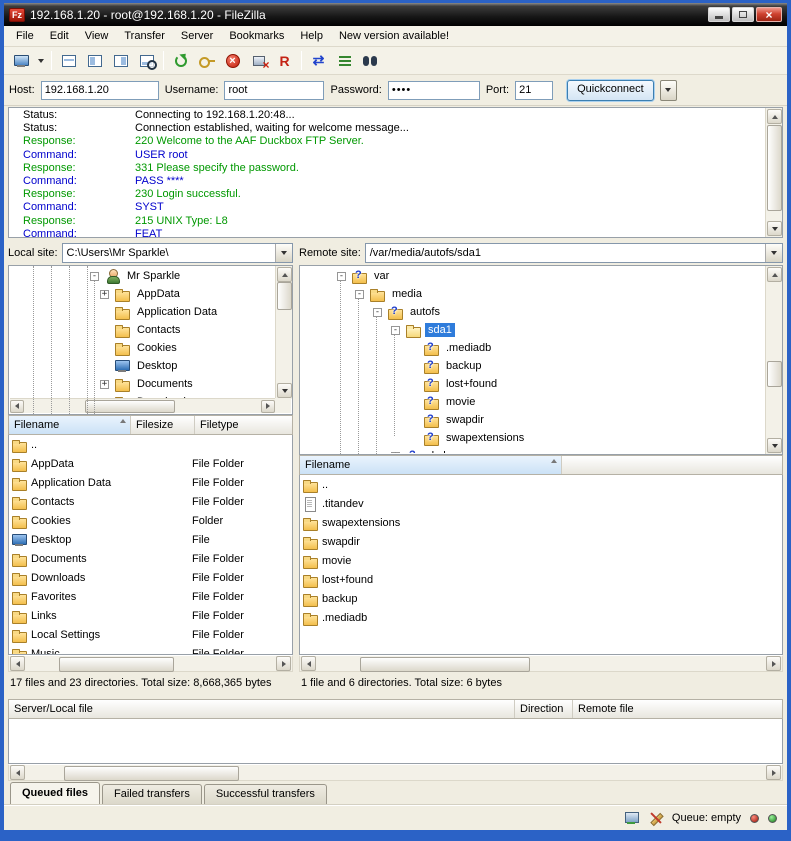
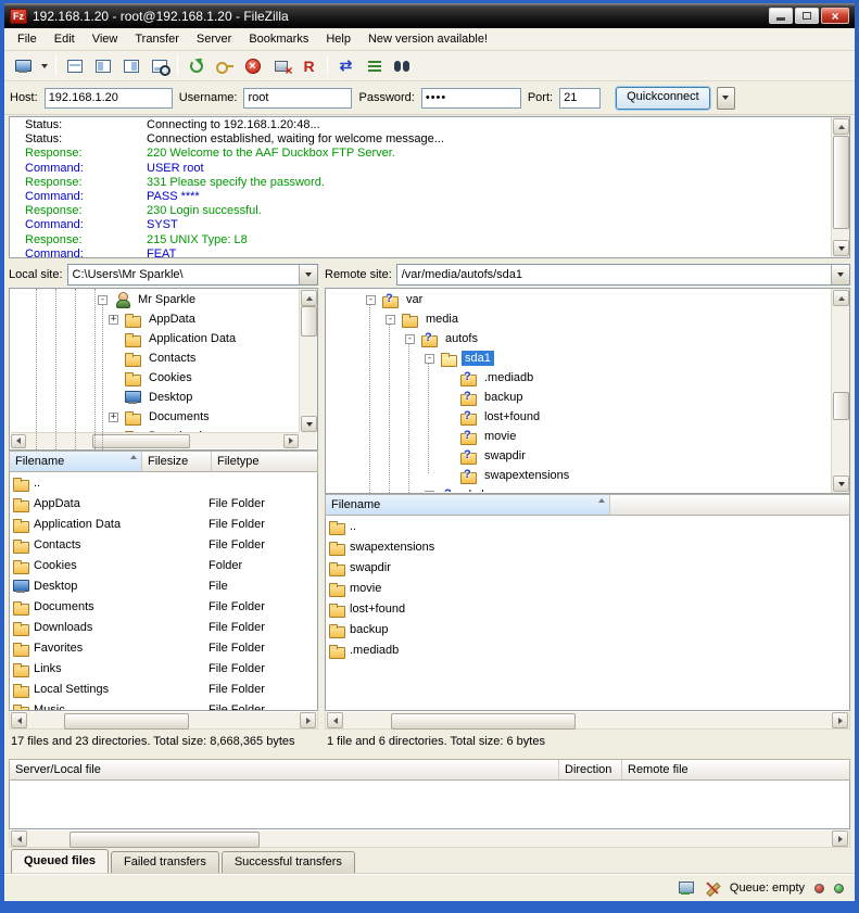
  Fz
  192.168.1.20 - root@192.168.1.20 - FileZilla
  File
  Edit
  View
  Transfer
  Server
  Bookmarks
  Help
  New version available!
  Host:
  192.168.1.20
  Username:
  root
  Password:
  ••••
  Port:
  21
  Quickconnect
  Status:
  Connecting to 192.168.1.20:48...
  Status:
  Connection established, waiting for welcome message...
  Response:
  220 Welcome to the AAF Duckbox FTP Server.
  Command:
  USER root
  Response:
  331 Please specify the password.
  Command:
  PASS ****
  Response:
  230 Login successful.
  Command:
  SYST
  Response:
  215 UNIX Type: L8
  Command:
  FEAT
  Local site:
  C:\Users\Mr Sparkle\
  -
  Mr Sparkle
  +
  AppData
  Application Data
  Contacts
  Cookies
  Desktop
  +
  Documents
  Filename
  Filesize
  Filetype
  ..
  AppData
  File Folder
  Application Data
  File Folder
  Contacts
  File Folder
  Cookies
  Folder
  Desktop
  File
  Documents
  File Folder
  Downloads
  File Folder
  Favorites
  File Folder
  Links
  File Folder
  Local Settings
  File Folder
  Music
  File Folder
  17 files and 23 directories. Total size: 8,668,365 bytes
  Remote site:
  /var/media/autofs/sda1
  -
  var
  -
  media
  -
  autofs
  -
  sda1
  .mediadb
  backup
  lost+found
  movie
  swapdir
  swapextensions
  Filename
  ..
- .titandev
  swapextensions
  swapdir
  movie
  lost+found
  backup
  .mediadb
  1 file and 6 directories. Total size: 6 bytes
  Server/Local file
  Direction
  Remote file
  Queued files
  Failed transfers
  Successful transfers
  Queue: empty
